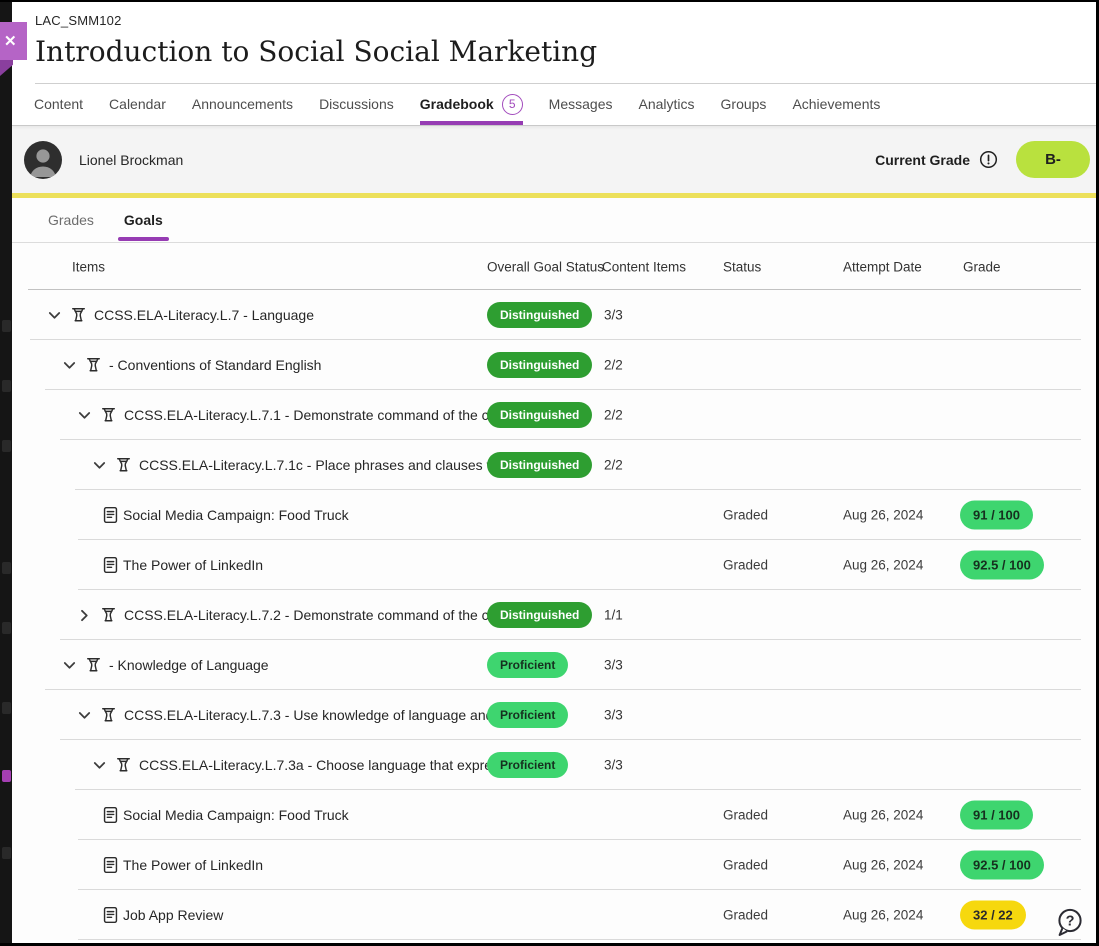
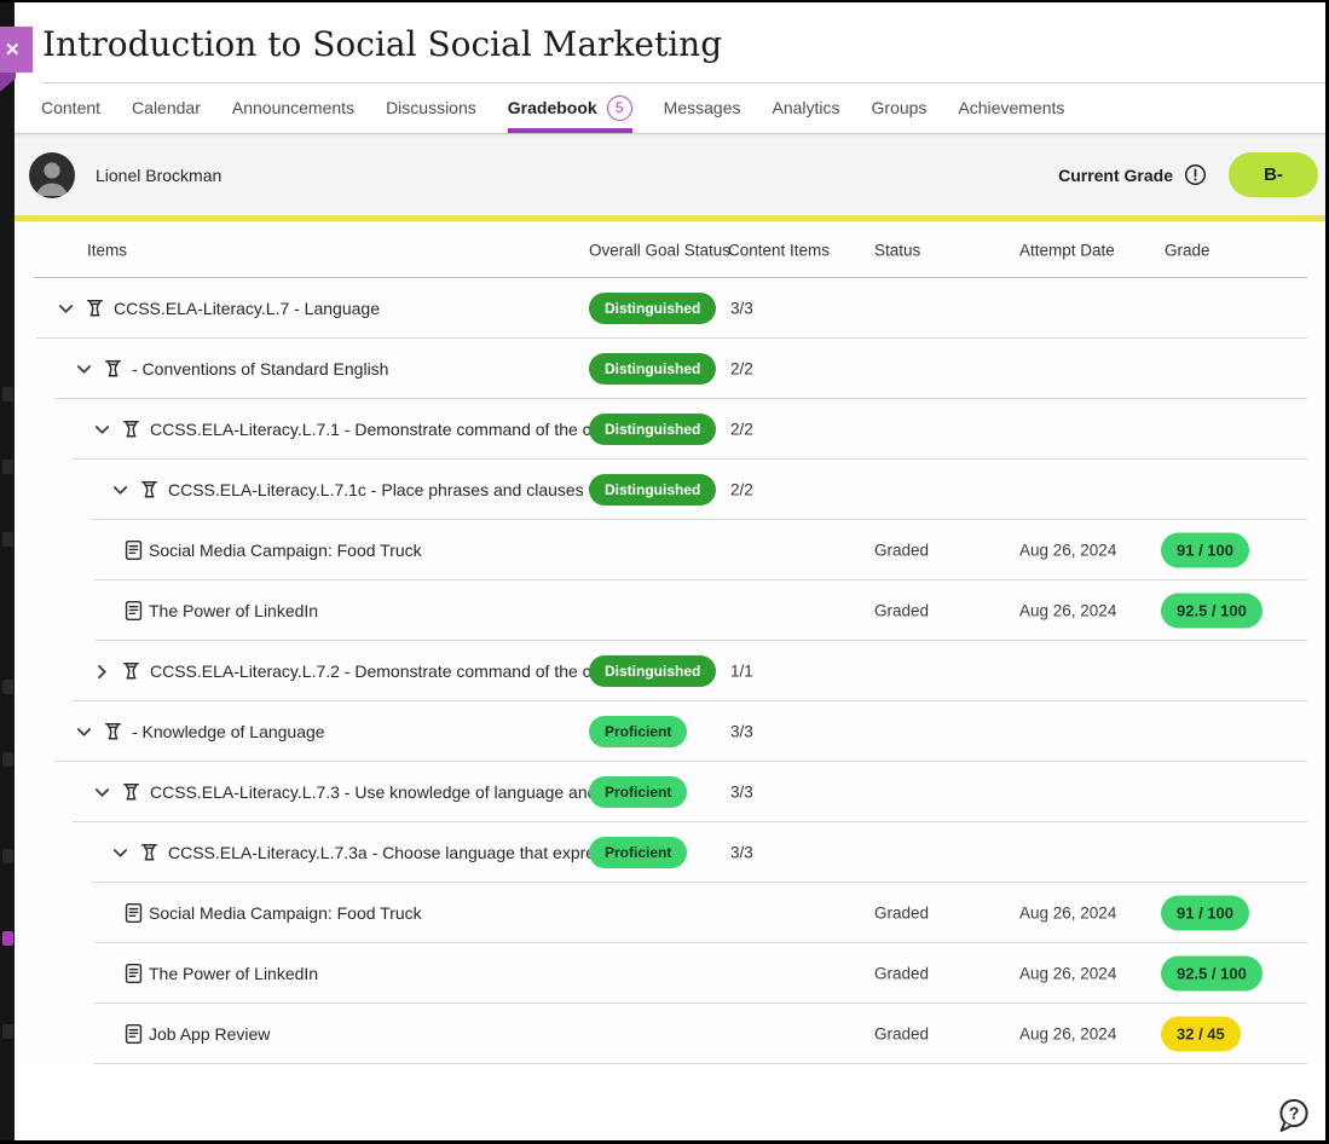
  ✕
- LAC_SMM102
  Introduction to Social Social Marketing
  Content
  Calendar
  Announcements
  Discussions
  Gradebook
  5
  Messages
  Analytics
  Groups
  Achievements
  Lionel Brockman
  Current Grade
  B-
- Grades
- Goals
  Items
  Overall Goal Status
  Content Items
  Status
  Attempt Date
  Grade
  CCSS.ELA-Literacy.L.7 - Language
  Distinguished
  3/3
  - Conventions of Standard English
  Distinguished
  2/2
  CCSS.ELA-Literacy.L.7.1 - Demonstrate command of the c
  Distinguished
  2/2
  CCSS.ELA-Literacy.L.7.1c - Place phrases and clauses
  Distinguished
  2/2
  Social Media Campaign: Food Truck
  Graded
  Aug 26, 2024
  91 / 100
  The Power of LinkedIn
  Graded
  Aug 26, 2024
  92.5 / 100
  CCSS.ELA-Literacy.L.7.2 - Demonstrate command of the c
  Distinguished
  1/1
  - Knowledge of Language
  Proficient
  3/3
  CCSS.ELA-Literacy.L.7.3 - Use knowledge of language an
  Proficient
  3/3
  CCSS.ELA-Literacy.L.7.3a - Choose language that expr
  Proficient
  3/3
  Social Media Campaign: Food Truck
  Graded
  Aug 26, 2024
  91 / 100
  The Power of LinkedIn
  Graded
  Aug 26, 2024
  92.5 / 100
  Job App Review
  Graded
  Aug 26, 2024
- 32 / 22
+ 32 / 45
  ?
